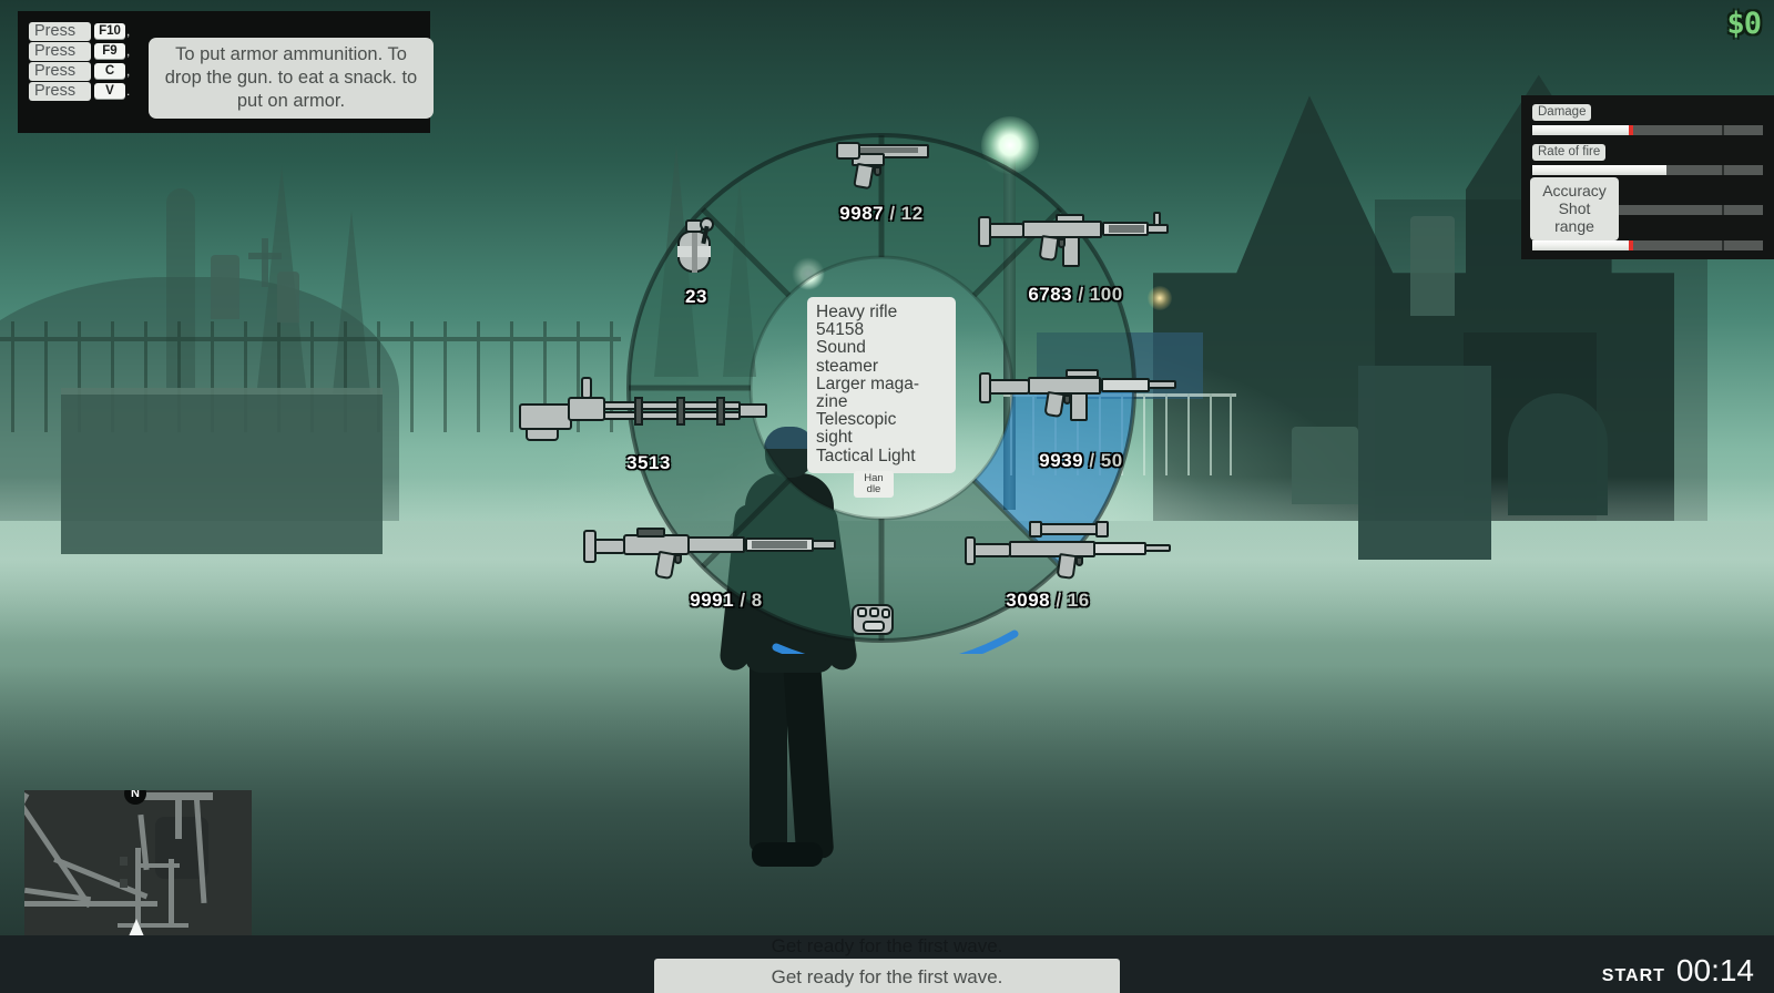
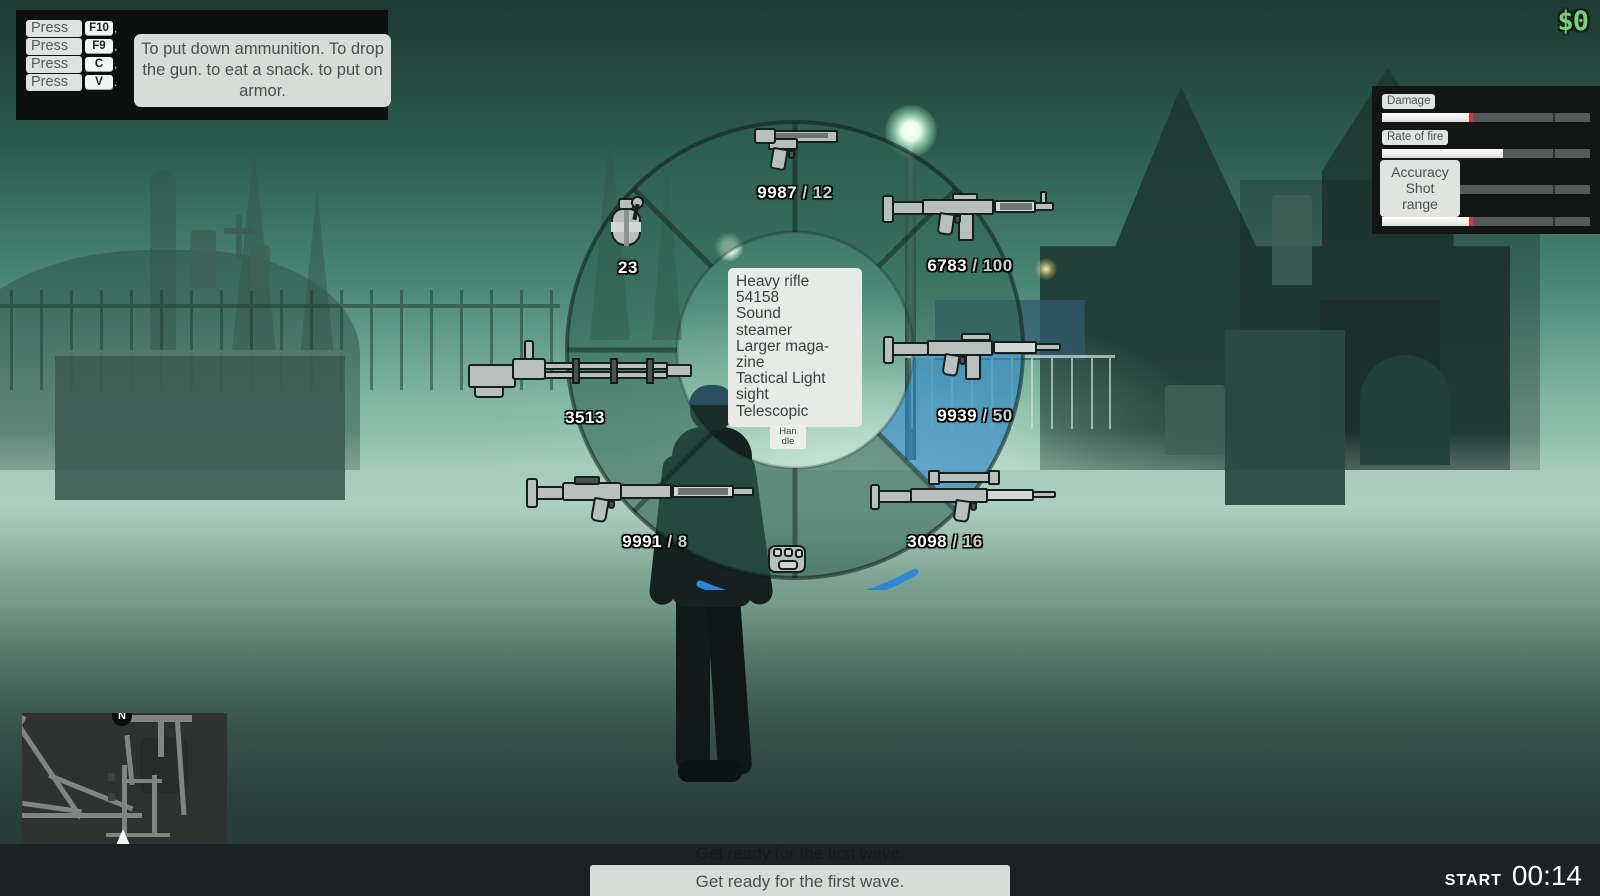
  9987 / 12
  6783 / 100
  9939 / 50
  3098 / 16
  9991 / 8
  3513
  23
  Heavy rifle
  54158
  Sound
  steamer
  Larger maga-
  zine
- Telescopic
+ Tactical Light
  sight
- Tactical Light
+ Telescopic
  Han dle
  Press
  F10
  ,
  Press
  F9
  ,
  Press
  C
  ,
  Press
  V
  .
- To put armor ammunition. To drop the gun. to eat a snack. to put on armor.
+ To put down ammunition. To drop the gun. to eat a snack. to put on armor.
  $0
  Damage
  Rate of fire
  Accuracy
  Shot
  range
  N
  Get ready for the first wave.
  START
  00:14
